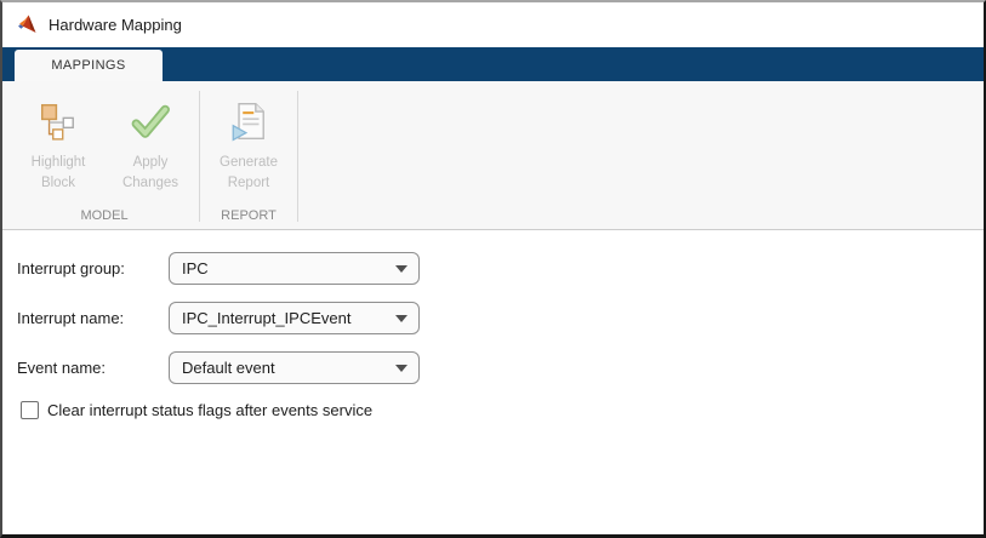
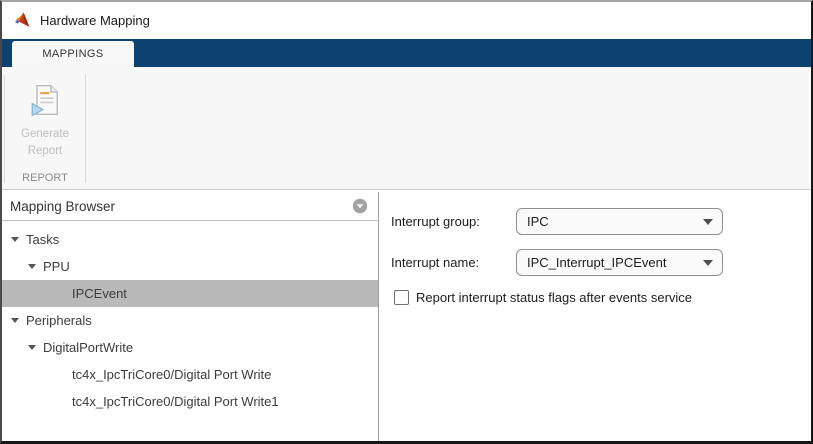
  Hardware Mapping
  MAPPINGS
- Highlight
- Block
- Apply
- Changes
- MODEL
  Generate
  Report
  REPORT
+ Mapping Browser
+ Tasks
+ PPU
+ IPCEvent
+ Peripherals
+ DigitalPortWrite
+ tc4x_IpcTriCore0/Digital Port Write
+ tc4x_IpcTriCore0/Digital Port Write1
  Interrupt group:
  IPC
  Interrupt name:
  IPC_Interrupt_IPCEvent
- Event name:
- Default event
- Clear interrupt status flags after events service
+ Report interrupt status flags after events service
